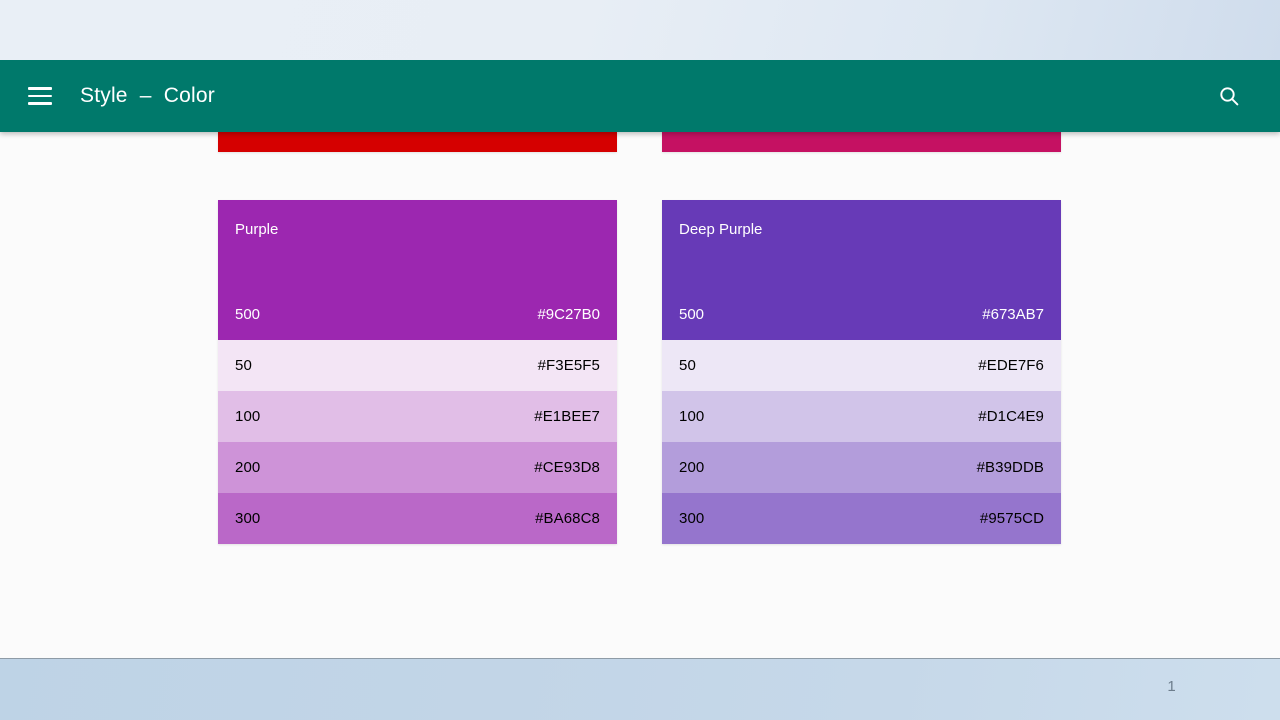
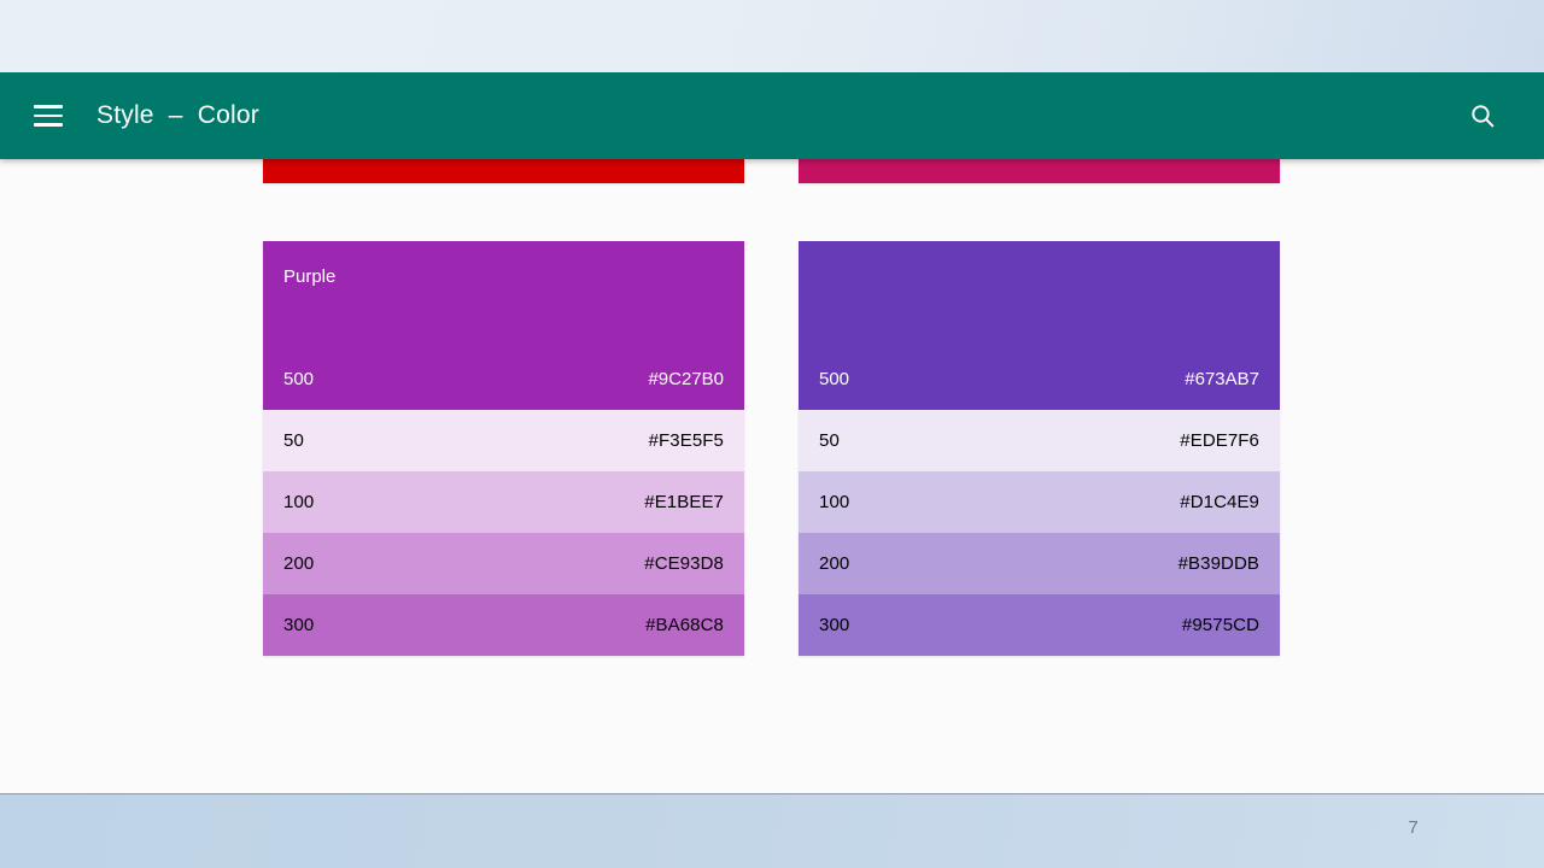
  Purple
  500
  #9C27B0
  50
  #F3E5F5
  100
  #E1BEE7
  200
  #CE93D8
  300
  #BA68C8
- Deep Purple
  500
  #673AB7
  50
  #EDE7F6
  100
  #D1C4E9
  200
  #B39DDB
  300
  #9575CD
  Style – Color
- 1
+ 7
